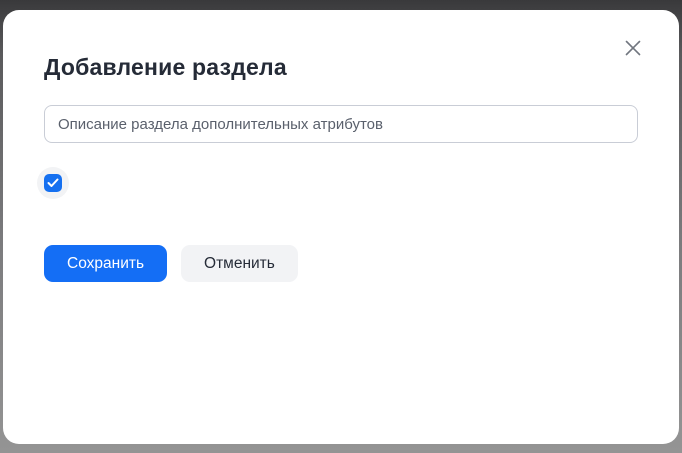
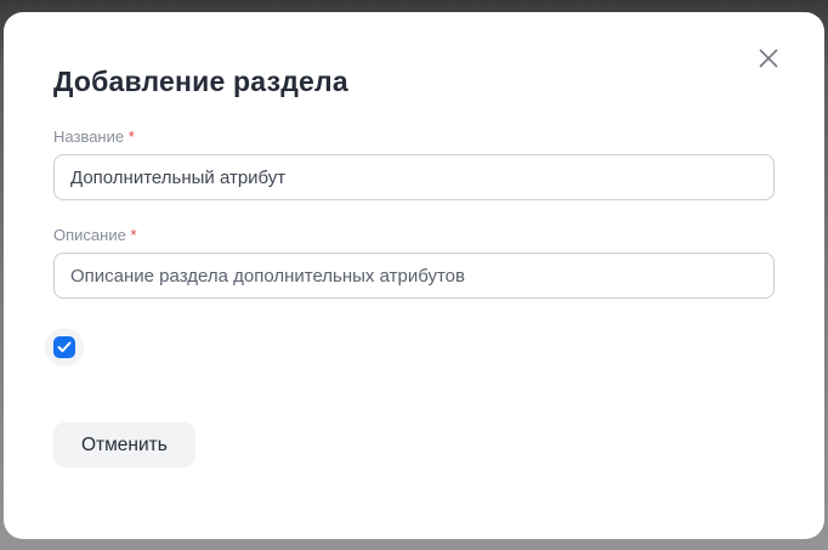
  Добавление раздела
+ Название *
+ Дополнительный атрибут
+ Описание *
  Описание раздела дополнительных атрибутов
- Сохранить
  Отменить
